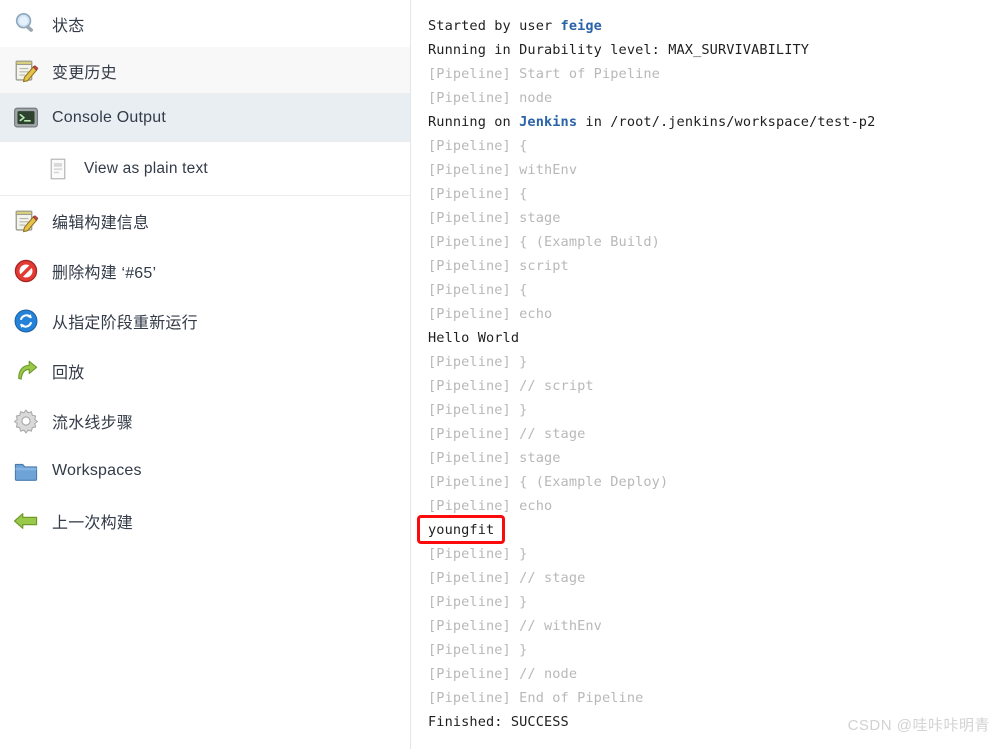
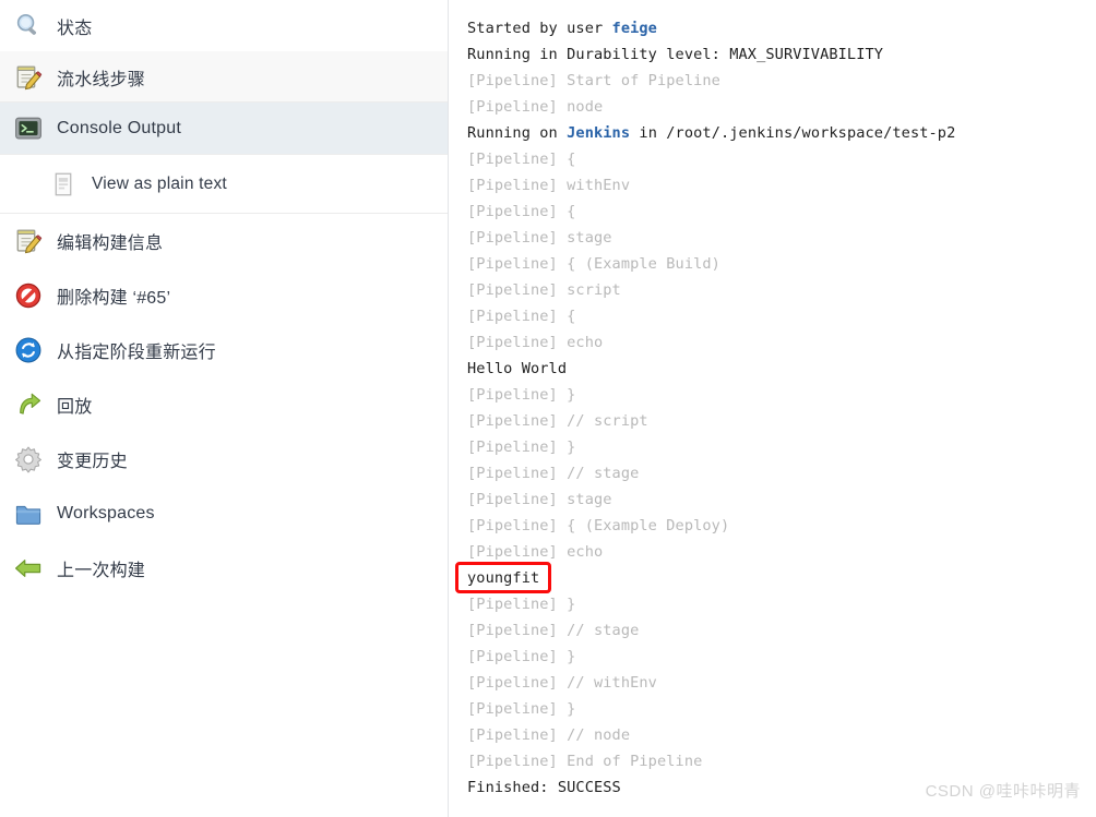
  状态
- 变更历史
+ 流水线步骤
  Console Output
  View as plain text
  编辑构建信息
  删除构建 ‘#65’
  从指定阶段重新运行
  回放
- 流水线步骤
+ 变更历史
  Workspaces
  上一次构建
  Started by user feige
  Running in Durability level: MAX_SURVIVABILITY
  [Pipeline] Start of Pipeline
  [Pipeline] node
  Running on Jenkins in /root/.jenkins/workspace/test-p2
  [Pipeline] {
  [Pipeline] withEnv
  [Pipeline] {
  [Pipeline] stage
  [Pipeline] { (Example Build)
  [Pipeline] script
  [Pipeline] {
  [Pipeline] echo
  Hello World
  [Pipeline] }
  [Pipeline] // script
  [Pipeline] }
  [Pipeline] // stage
  [Pipeline] stage
  [Pipeline] { (Example Deploy)
  [Pipeline] echo
  youngfit
  [Pipeline] }
  [Pipeline] // stage
  [Pipeline] }
  [Pipeline] // withEnv
  [Pipeline] }
  [Pipeline] // node
  [Pipeline] End of Pipeline
  Finished: SUCCESS
  CSDN @哇咔咔明青
